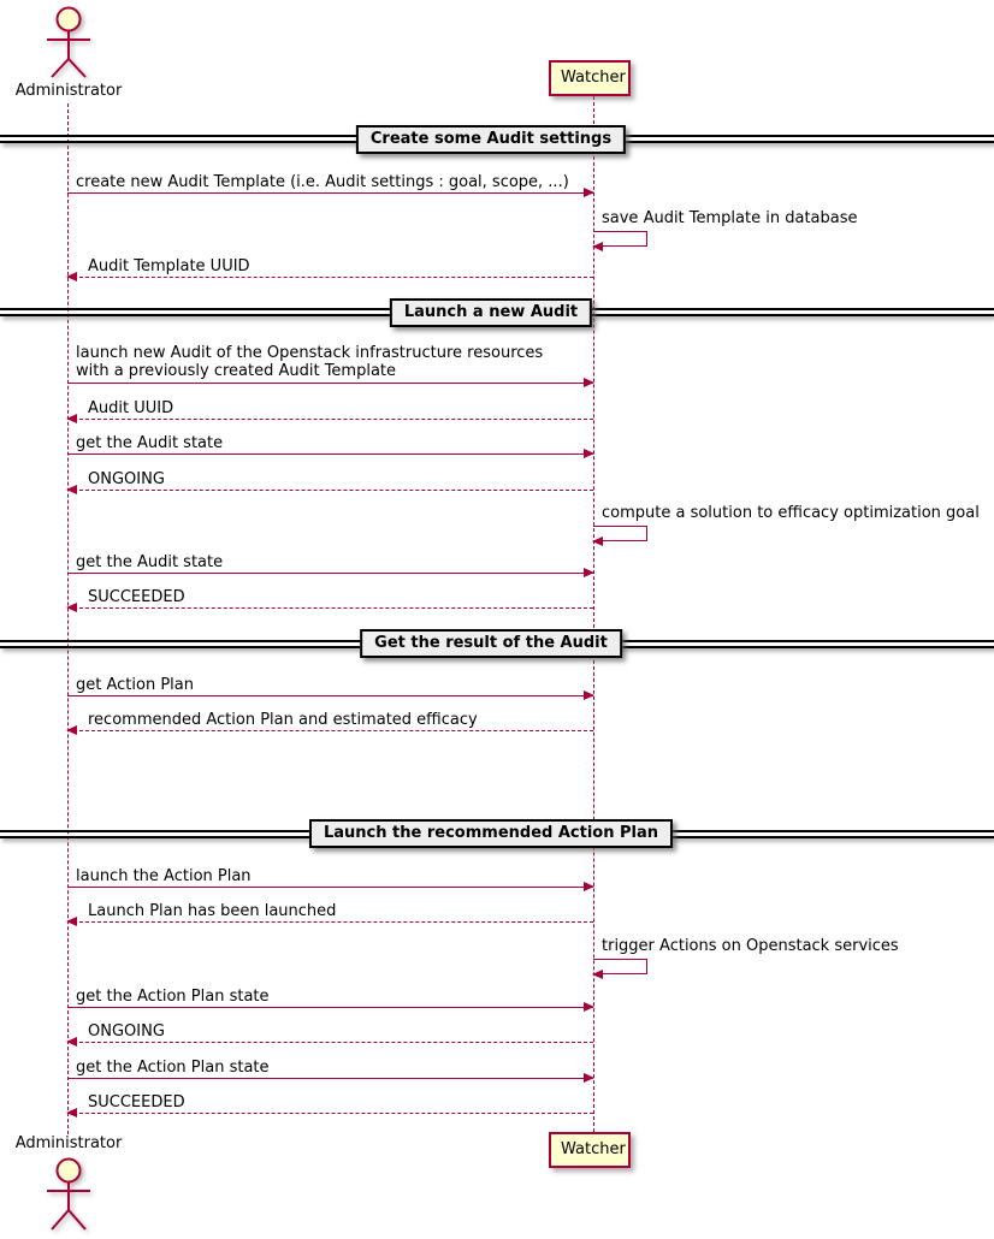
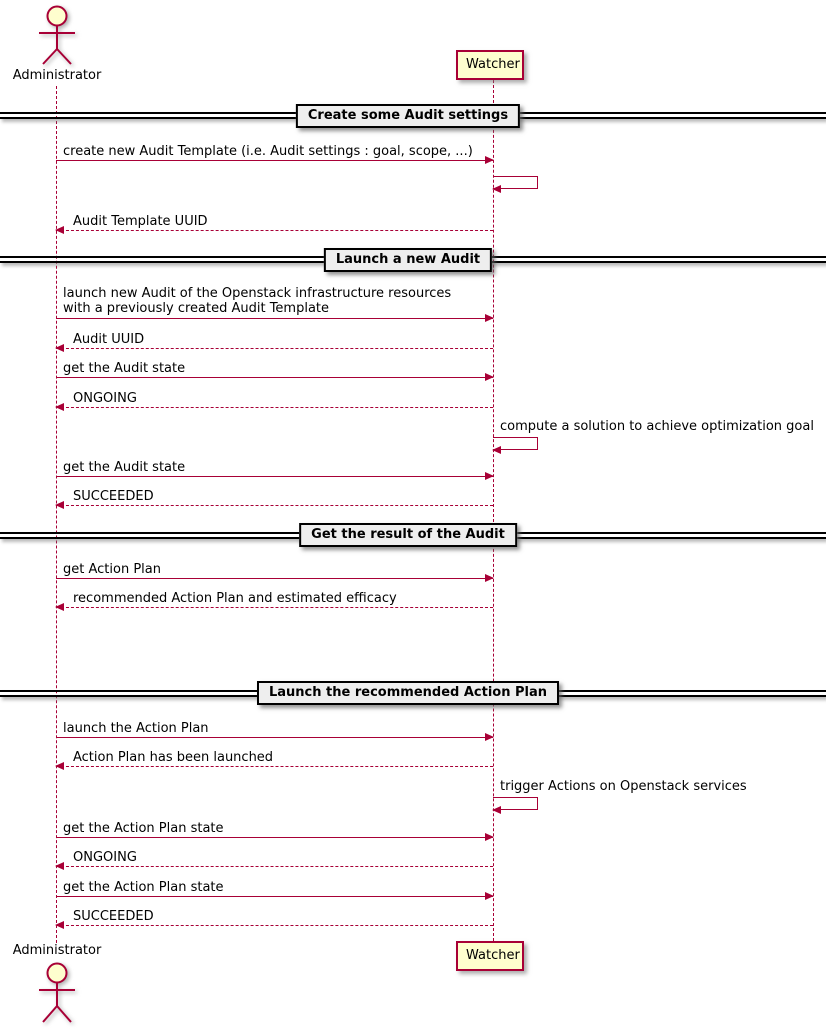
  Administrator
  Watcher
  Create some Audit settings
  create new Audit Template (i.e. Audit settings : goal, scope, ...)
- save Audit Template in database
  Audit Template UUID
  Launch a new Audit
  launch new Audit of the Openstack infrastructure resources
  with a previously created Audit Template
  Audit UUID
  get the Audit state
  ONGOING
- compute a solution to efficacy optimization goal
+ compute a solution to achieve optimization goal
  get the Audit state
  SUCCEEDED
  Get the result of the Audit
  get Action Plan
  recommended Action Plan and estimated efficacy
  Launch the recommended Action Plan
  launch the Action Plan
- Launch Plan has been launched
+ Action Plan has been launched
  trigger Actions on Openstack services
  get the Action Plan state
  ONGOING
  get the Action Plan state
  SUCCEEDED
  Administrator
  Watcher
